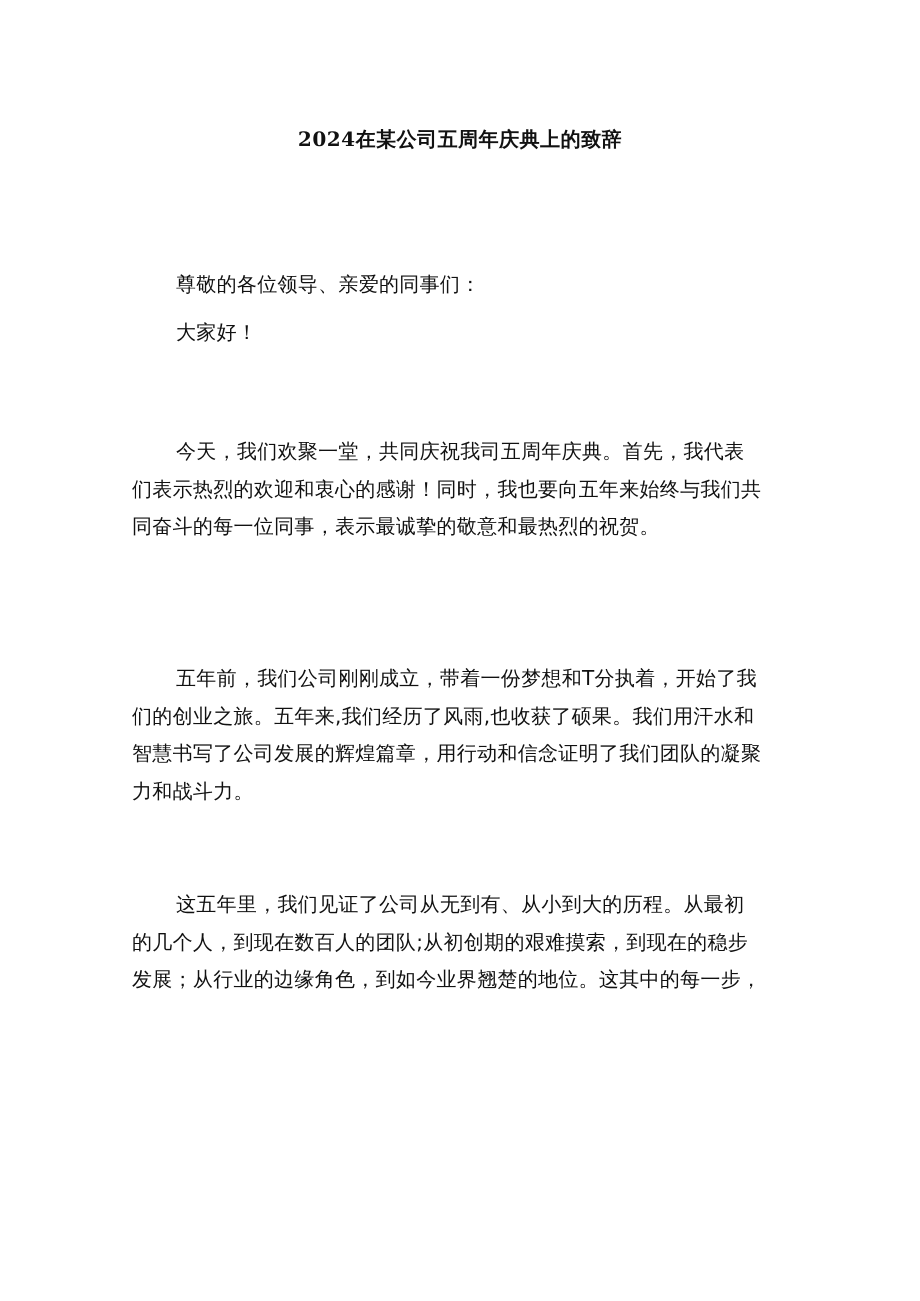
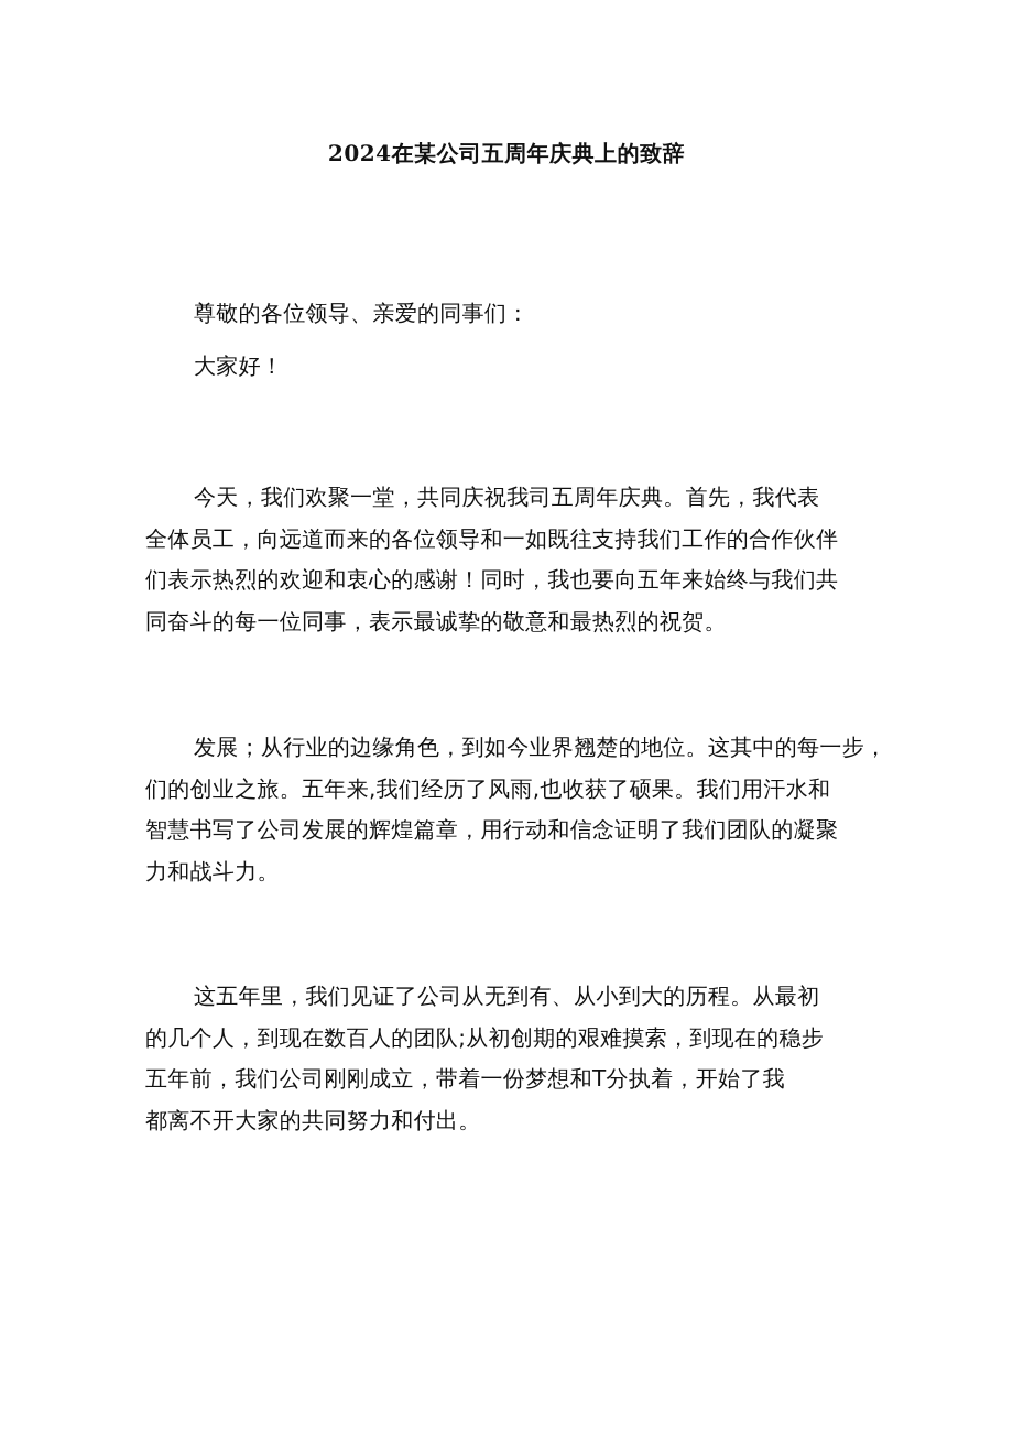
  2024在某公司五周年庆典上的致辞
  尊敬的各位领导、亲爱的同事们：
  大家好！
  今天，我们欢聚一堂，共同庆祝我司五周年庆典。首先，我代表
+ 全体员工，向远道而来的各位领导和一如既往支持我们工作的合作伙伴
  们表示热烈的欢迎和衷心的感谢！同时，我也要向五年来始终与我们共
  同奋斗的每一位同事，表示最诚挚的敬意和最热烈的祝贺。
- 五年前，我们公司刚刚成立，带着一份梦想和T分执着，开始了我
+ 发展；从行业的边缘角色，到如今业界翘楚的地位。这其中的每一步，
  们的创业之旅。五年来,我们经历了风雨,也收获了硕果。我们用汗水和
  智慧书写了公司发展的辉煌篇章，用行动和信念证明了我们团队的凝聚
  力和战斗力。
  这五年里，我们见证了公司从无到有、从小到大的历程。从最初
  的几个人，到现在数百人的团队;从初创期的艰难摸索，到现在的稳步
- 发展；从行业的边缘角色，到如今业界翘楚的地位。这其中的每一步，
+ 五年前，我们公司刚刚成立，带着一份梦想和T分执着，开始了我
+ 都离不开大家的共同努力和付出。
